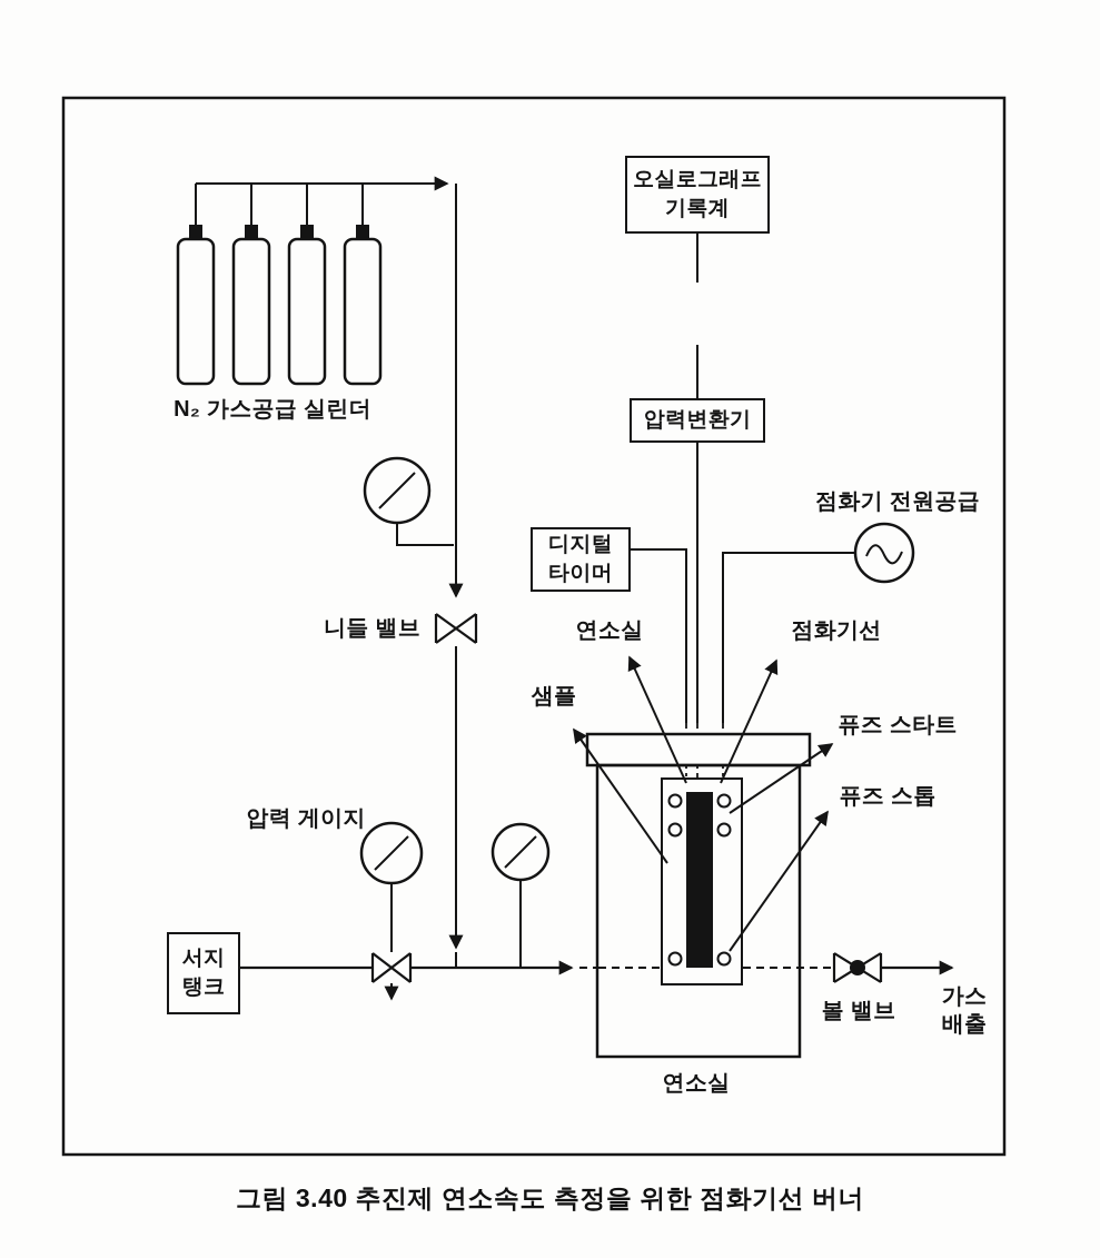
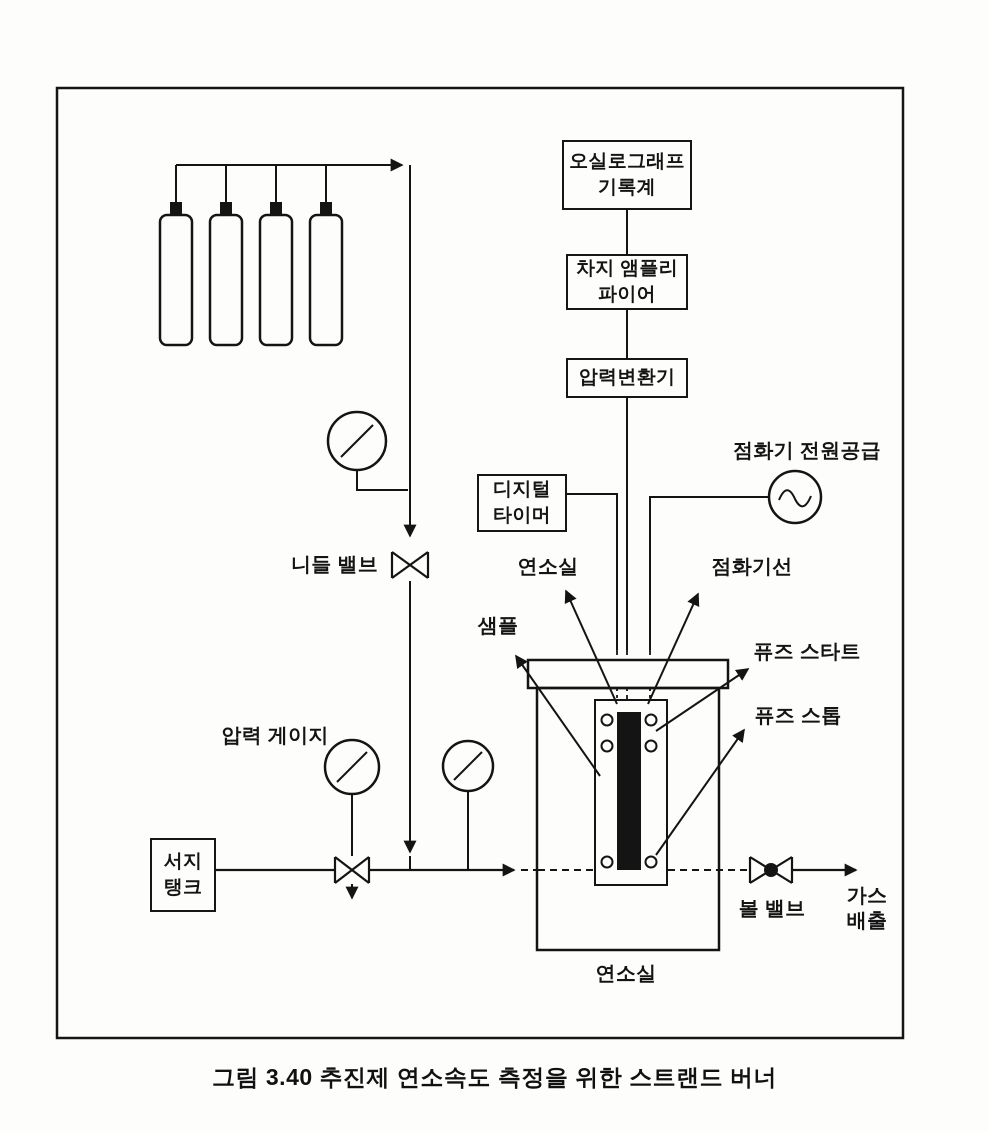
  오실로그래프
  기록계
+ 차지 앰플리
+ 파이어
  압력변환기
  디지털
  타이머
  서지
  탱크
- N₂ 가스공급 실린더
  니들 밸브
  점화기 전원공급
  연소실
  점화기선
  샘플
  퓨즈 스타트
  퓨즈 스톱
  압력 게이지
  볼 밸브
  가스
  배출
  연소실
- 그림 3.40 추진제 연소속도 측정을 위한 점화기선 버너
+ 그림 3.40 추진제 연소속도 측정을 위한 스트랜드 버너
